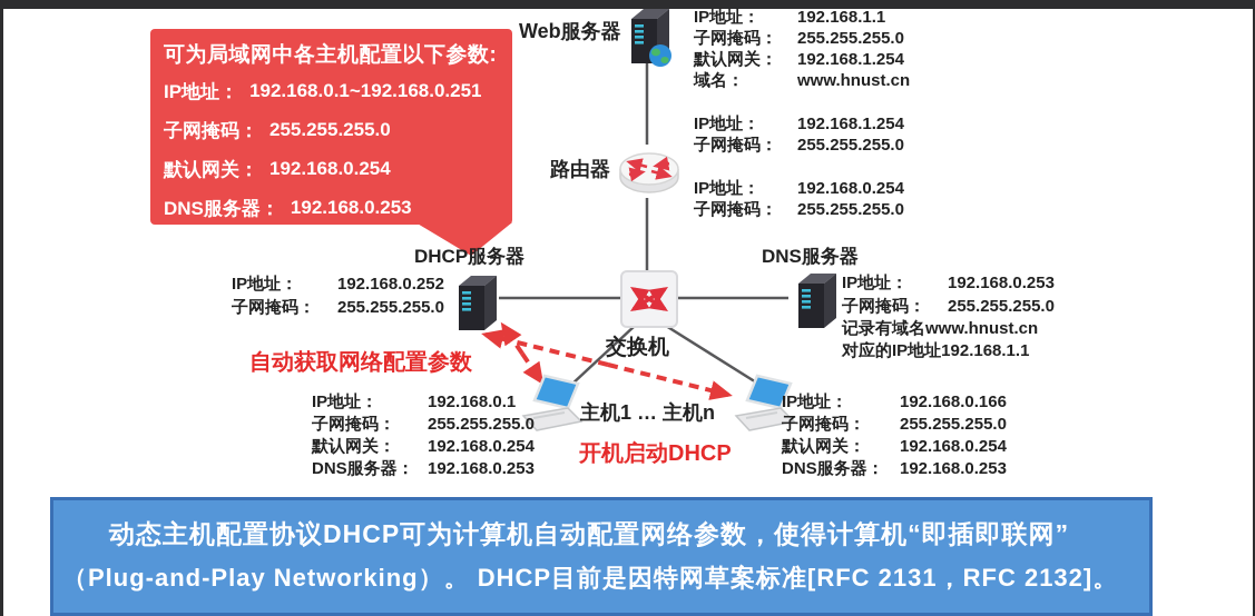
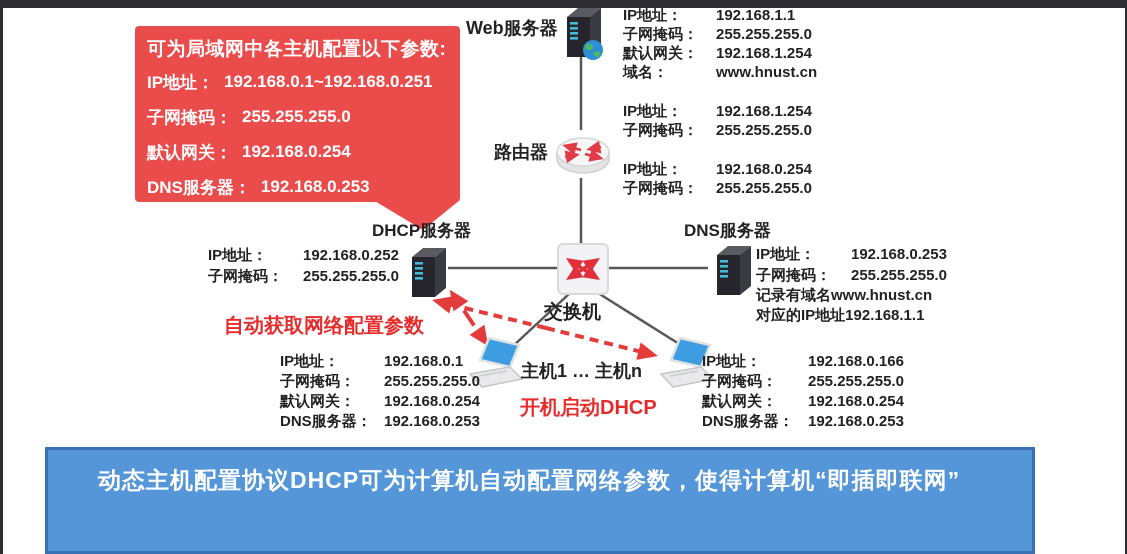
  可为局域网中各主机配置以下参数:
  IP地址：
  192.168.0.1~192.168.0.251
  子网掩码：
  255.255.255.0
  默认网关：
  192.168.0.254
  DNS服务器：
  192.168.0.253
  Web服务器
  IP地址：
  192.168.1.1
  子网掩码：
  255.255.255.0
  默认网关：
  192.168.1.254
  域名：
  www.hnust.cn
  路由器
  IP地址：
  192.168.1.254
  子网掩码：
  255.255.255.0
  IP地址：
  192.168.0.254
  子网掩码：
  255.255.255.0
  交换机
  DHCP服务器
  IP地址：
  192.168.0.252
  子网掩码：
  255.255.255.0
  自动获取网络配置参数
  DNS服务器
  IP地址：
  192.168.0.253
  子网掩码：
  255.255.255.0
  记录有域名www.hnust.cn
  对应的IP地址192.168.1.1
  主机1 … 主机n
  开机启动DHCP
  IP地址：
  192.168.0.1
  子网掩码：
  255.255.255.0
  默认网关：
  192.168.0.254
  DNS服务器：
  192.168.0.253
  IP地址：
  192.168.0.166
  子网掩码：
  255.255.255.0
  默认网关：
  192.168.0.254
  DNS服务器：
  192.168.0.253
  动态主机配置协议DHCP可为计算机自动配置网络参数，使得计算机“即插即联网”
- （Plug-and-Play Networking）。 DHCP目前是因特网草案标准[RFC 2131，RFC 2132]。
